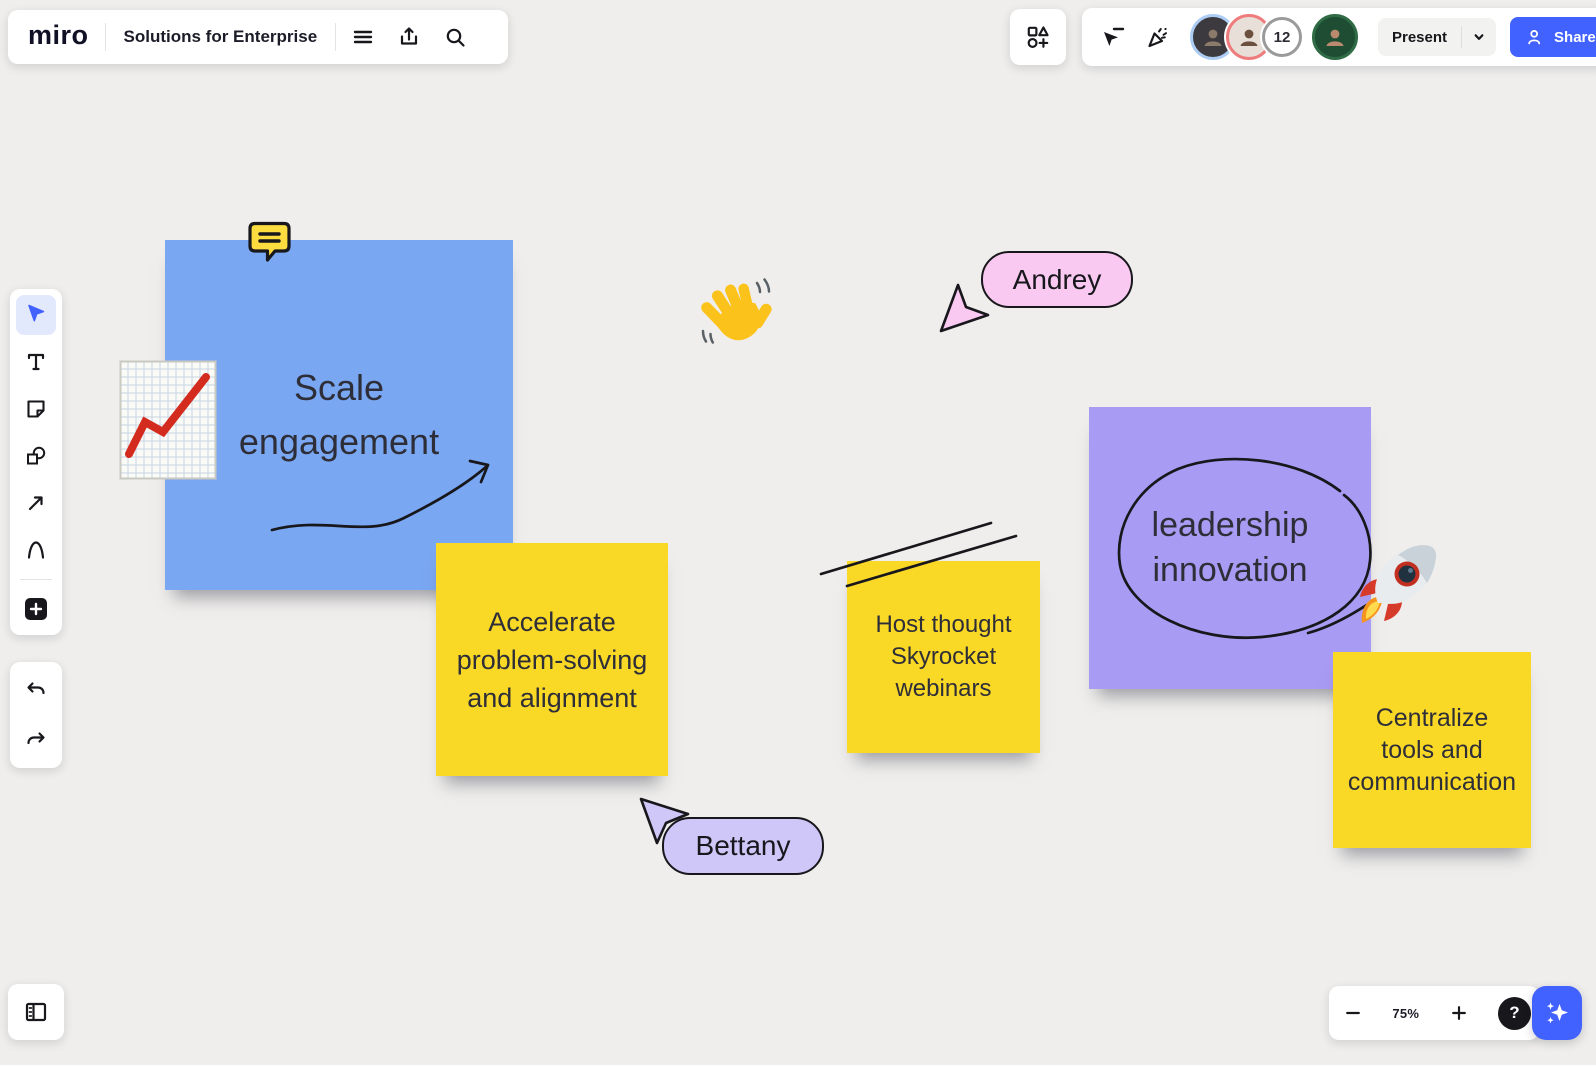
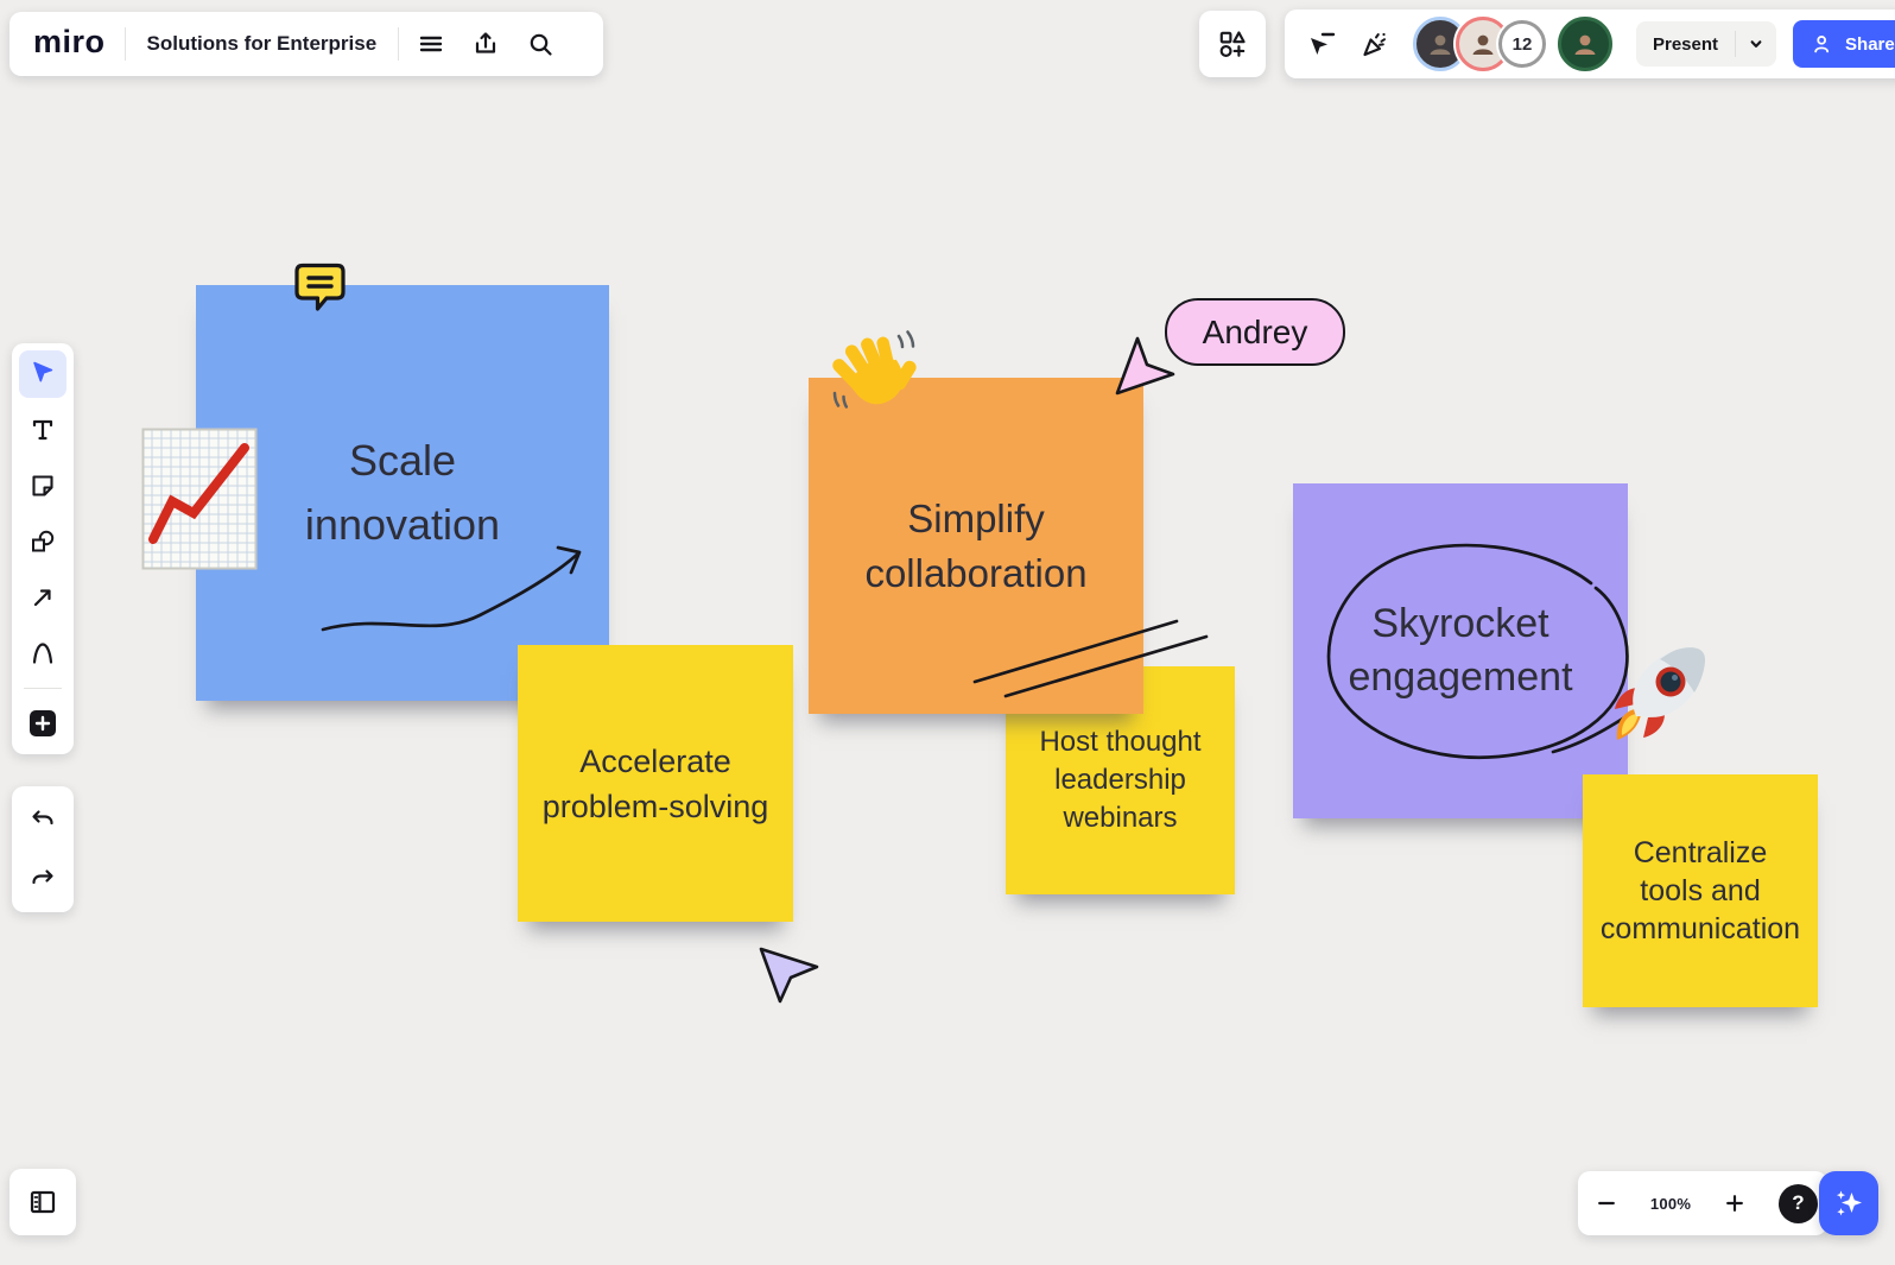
  Scale
- engagement
+ innovation
  Accelerate
  problem-solving
- and alignment
  Host thought
- Skyrocket
+ leadership
  webinars
+ Simplify
+ collaboration
- leadership
+ Skyrocket
- innovation
+ engagement
  Centralize
  tools and
  communication
  Andrey
- Bettany
  miro
  Solutions for Enterprise
  12
  Present
  Share
- 75%
+ 100%
  ?
